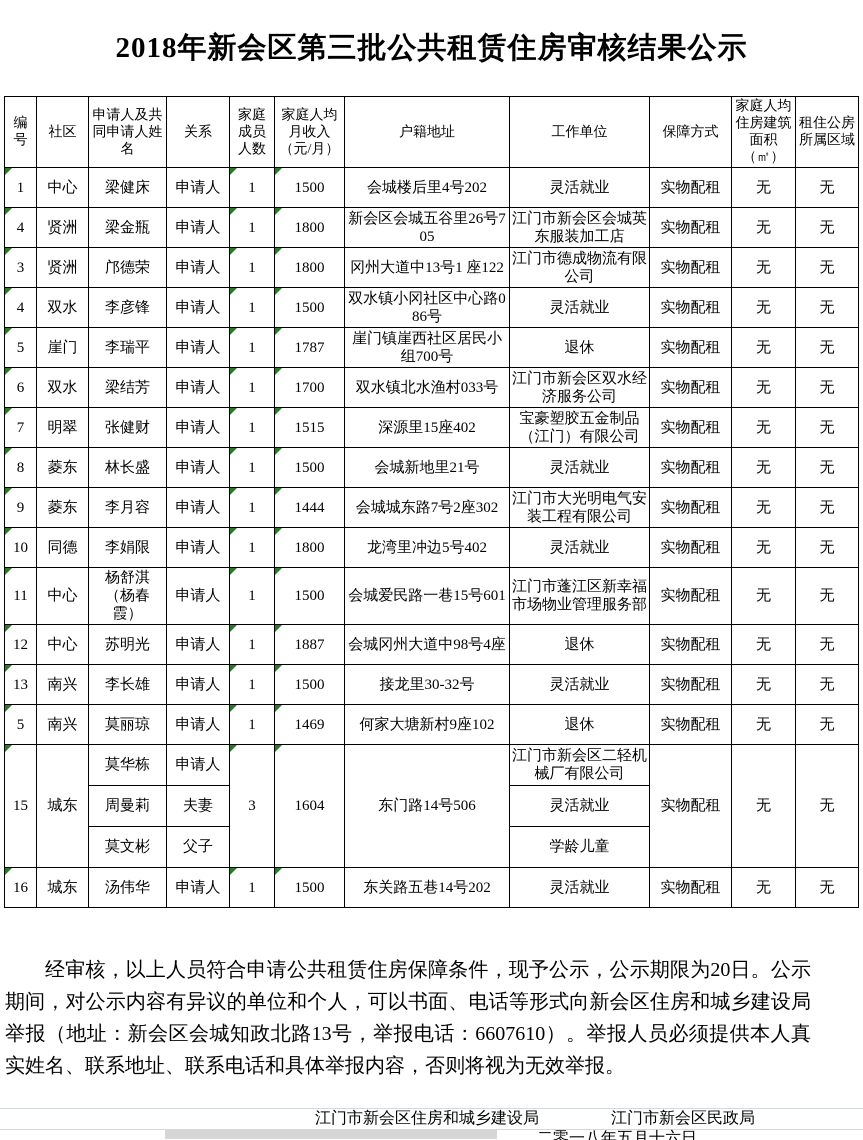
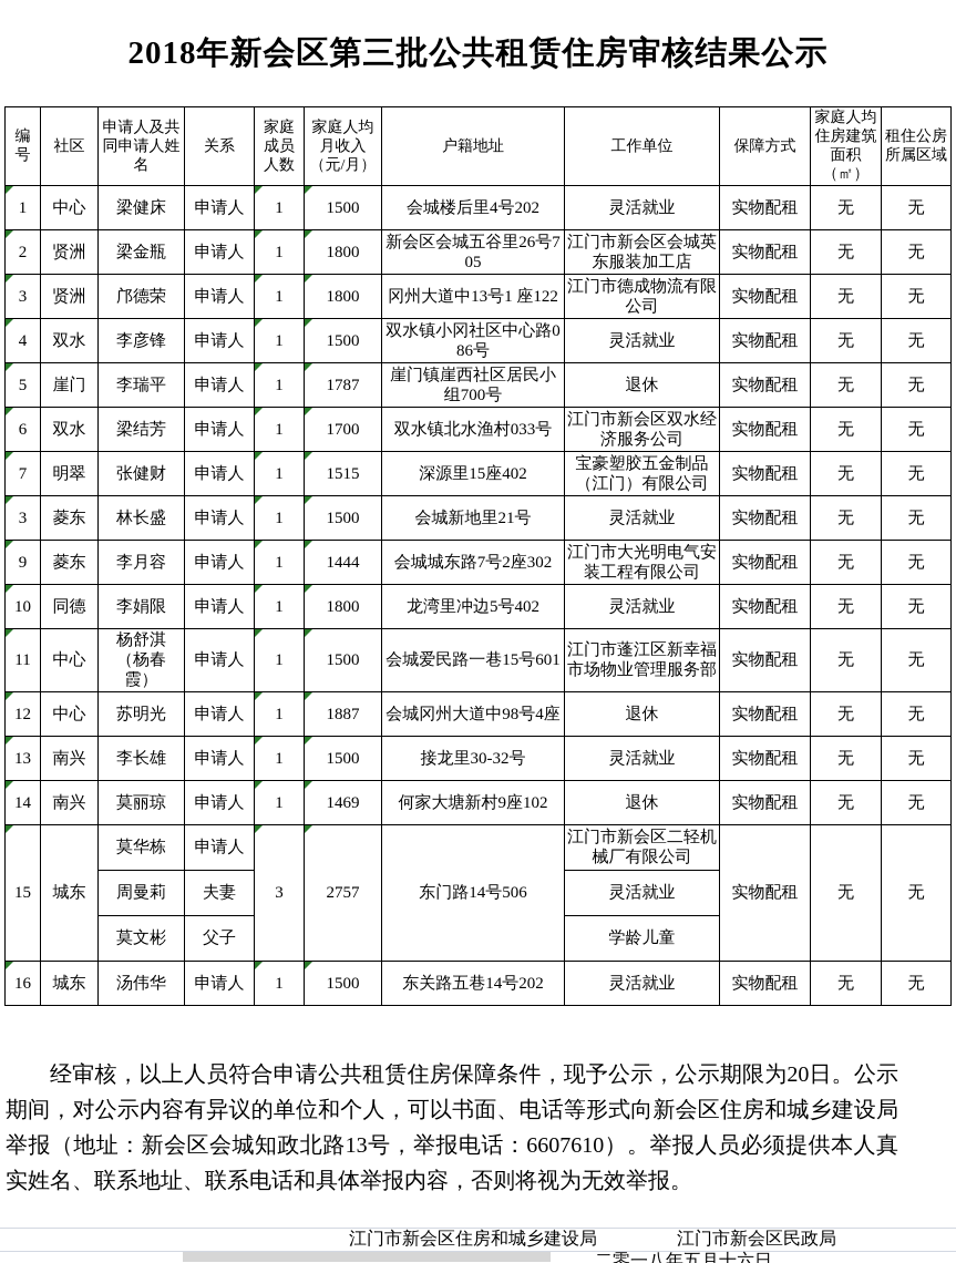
  2018年新会区第三批公共租赁住房审核结果公示
  编号	社区	申请人及共同申请人姓名	关系	家庭成员人数	家庭人均月收入（元/月）	户籍地址	工作单位	保障方式	家庭人均住房建筑面积（㎡）	租住公房所属区域
  1	中心	梁健床	申请人	1	1500	会城楼后里4号202	灵活就业	实物配租	无	无
- 4	贤洲	梁金瓶	申请人	1	1800	新会区会城五谷里26号705	江门市新会区会城英东服装加工店	实物配租	无	无
+ 2	贤洲	梁金瓶	申请人	1	1800	新会区会城五谷里26号705	江门市新会区会城英东服装加工店	实物配租	无	无
  3	贤洲	邝德荣	申请人	1	1800	冈州大道中13号1 座122	江门市德成物流有限公司	实物配租	无	无
  4	双水	李彦锋	申请人	1	1500	双水镇小冈社区中心路086号	灵活就业	实物配租	无	无
  5	崖门	李瑞平	申请人	1	1787	崖门镇崖西社区居民小组700号	退休	实物配租	无	无
  6	双水	梁结芳	申请人	1	1700	双水镇北水渔村033号	江门市新会区双水经济服务公司	实物配租	无	无
  7	明翠	张健财	申请人	1	1515	深源里15座402	宝豪塑胶五金制品（江门）有限公司	实物配租	无	无
- 8	菱东	林长盛	申请人	1	1500	会城新地里21号	灵活就业	实物配租	无	无
+ 3	菱东	林长盛	申请人	1	1500	会城新地里21号	灵活就业	实物配租	无	无
  9	菱东	李月容	申请人	1	1444	会城城东路7号2座302	江门市大光明电气安装工程有限公司	实物配租	无	无
  10	同德	李娟限	申请人	1	1800	龙湾里冲边5号402	灵活就业	实物配租	无	无
  11	中心	杨舒淇（杨春霞）	申请人	1	1500	会城爱民路一巷15号601	江门市蓬江区新幸福市场物业管理服务部	实物配租	无	无
  12	中心	苏明光	申请人	1	1887	会城冈州大道中98号4座	退休	实物配租	无	无
  13	南兴	李长雄	申请人	1	1500	接龙里30-32号	灵活就业	实物配租	无	无
- 5	南兴	莫丽琼	申请人	1	1469	何家大塘新村9座102	退休	实物配租	无	无
+ 14	南兴	莫丽琼	申请人	1	1469	何家大塘新村9座102	退休	实物配租	无	无
- 15	城东	莫华栋	申请人	3	1604	东门路14号506	江门市新会区二轻机械厂有限公司	实物配租	无	无
+ 15	城东	莫华栋	申请人	3	2757	东门路14号506	江门市新会区二轻机械厂有限公司	实物配租	无	无
  周曼莉	夫妻	灵活就业
  莫文彬	父子	学龄儿童
  16	城东	汤伟华	申请人	1	1500	东关路五巷14号202	灵活就业	实物配租	无	无
  经审核，以上人员符合申请公共租赁住房保障条件，现予公示，公示期限为20日。公示期间，对公示内容有异议的单位和个人，可以书面、电话等形式向新会区住房和城乡建设局举报（地址：新会区会城知政北路13号，举报电话：6607610）。举报人员必须提供本人真实姓名、联系地址、联系电话和具体举报内容，否则将视为无效举报。
  江门市新会区住房和城乡建设局 江门市新会区民政局
  二零一八年五月十六日
